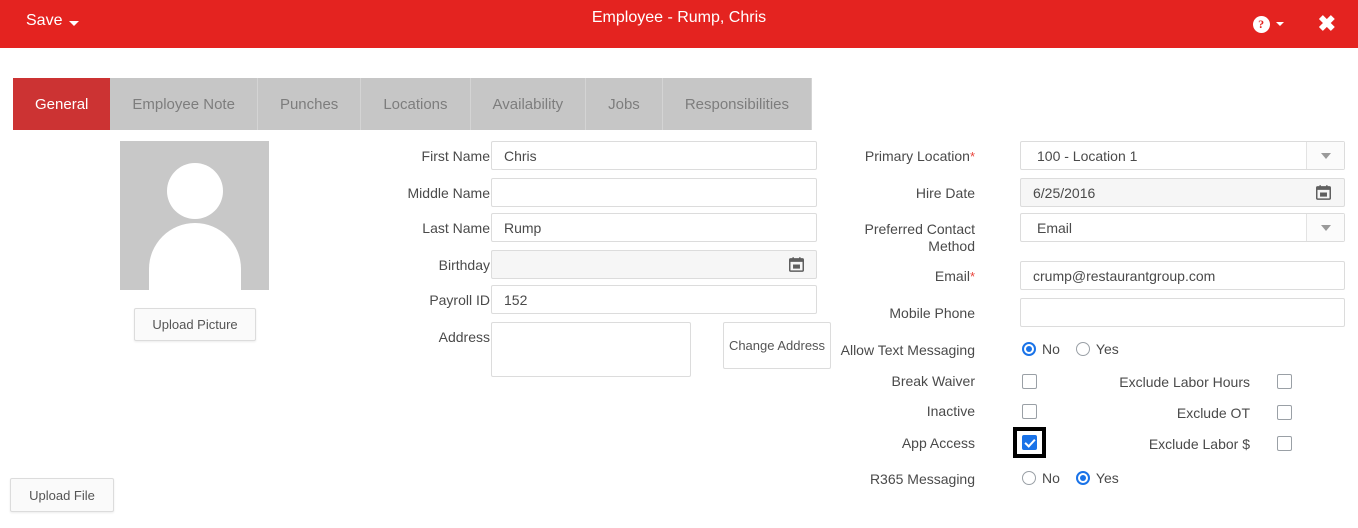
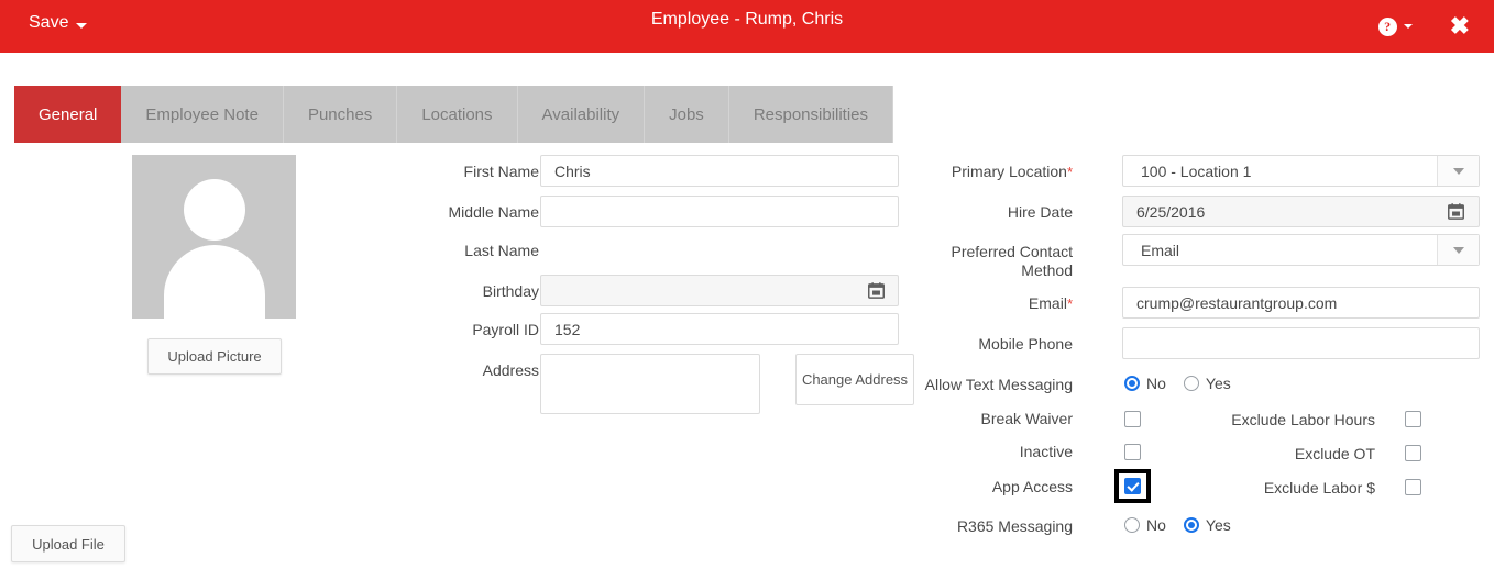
  Save
  Employee - Rump, Chris
  ?
  ✖
  General
  Employee Note
  Punches
  Locations
  Availability
  Jobs
  Responsibilities
  Upload Picture
  Upload File
  First Name
  Chris
  Middle Name
  Last Name
- Rump
  Birthday
  Payroll ID
  152
  Address
  Change Address
  Primary Location*
  100 - Location 1
  Hire Date
  6/25/2016
  Preferred Contact
  Method
  Email
  Email*
  crump@restaurantgroup.com
  Mobile Phone
  Allow Text Messaging
  No
  Yes
  Break Waiver
  Inactive
  App Access
  R365 Messaging
  No
  Yes
  Exclude Labor Hours
  Exclude OT
  Exclude Labor $
